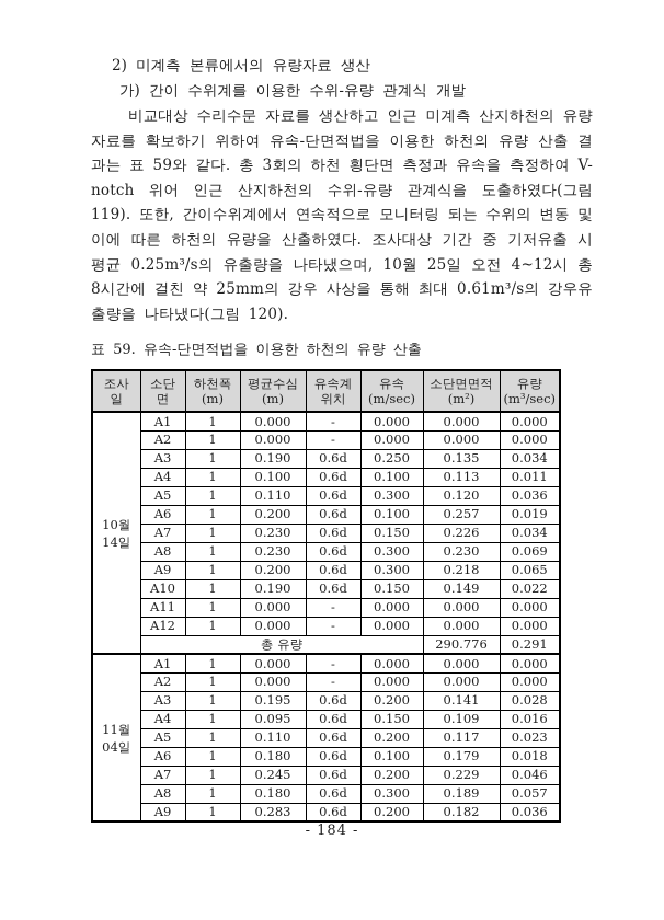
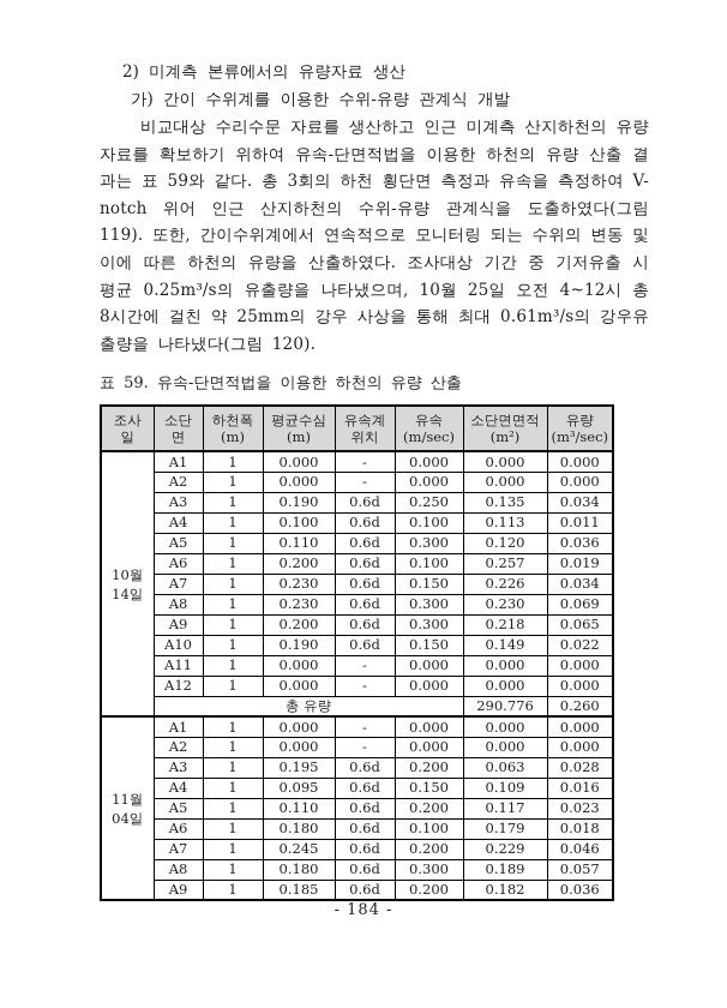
  2) 미계측 본류에서의 유량자료 생산
  가) 간이 수위계를 이용한 수위-유량 관계식 개발
  비교대상 수리수문 자료를 생산하고 인근 미계측 산지하천의 유량자료를 확보하기 위하여 유속-단면적법을 이용한 하천의 유량 산출 결과는 표 59와 같다. 총 3회의 하천 횡단면 측정과 유속을 측정하여 V-notch 위어 인근 산지하천의 수위-유량 관계식을 도출하였다(그림 119). 또한, 간이수위계에서 연속적으로 모니터링 되는 수위의 변동 및 이에 따른 하천의 유량을 산출하였다. 조사대상 기간 중 기저유출 시 평균 0.25m³/s의 유출량을 나타냈으며, 10월 25일 오전 4~12시 총 8시간에 걸친 약 25mm의 강우 사상을 통해 최대 0.61m³/s의 강우유출량을 나타냈다(그림 120).
  표 59. 유속-단면적법을 이용한 하천의 유량 산출
  조사 일	소단 면	하천폭 (m)	평균수심 (m)	유속계 위치	유속 (m/sec)	소단면면적 (m²)	유량 (m³/sec)
  10월 14일	A1	1	0.000	-	0.000	0.000	0.000
  A2	1	0.000	-	0.000	0.000	0.000
  A3	1	0.190	0.6d	0.250	0.135	0.034
  A4	1	0.100	0.6d	0.100	0.113	0.011
  A5	1	0.110	0.6d	0.300	0.120	0.036
  A6	1	0.200	0.6d	0.100	0.257	0.019
  A7	1	0.230	0.6d	0.150	0.226	0.034
  A8	1	0.230	0.6d	0.300	0.230	0.069
  A9	1	0.200	0.6d	0.300	0.218	0.065
  A10	1	0.190	0.6d	0.150	0.149	0.022
  A11	1	0.000	-	0.000	0.000	0.000
  A12	1	0.000	-	0.000	0.000	0.000
- 총 유량	290.776	0.291
+ 총 유량	290.776	0.260
  11월 04일	A1	1	0.000	-	0.000	0.000	0.000
  A2	1	0.000	-	0.000	0.000	0.000
- A3	1	0.195	0.6d	0.200	0.141	0.028
+ A3	1	0.195	0.6d	0.200	0.063	0.028
  A4	1	0.095	0.6d	0.150	0.109	0.016
  A5	1	0.110	0.6d	0.200	0.117	0.023
  A6	1	0.180	0.6d	0.100	0.179	0.018
  A7	1	0.245	0.6d	0.200	0.229	0.046
  A8	1	0.180	0.6d	0.300	0.189	0.057
- A9	1	0.283	0.6d	0.200	0.182	0.036
+ A9	1	0.185	0.6d	0.200	0.182	0.036
  - 184 -
